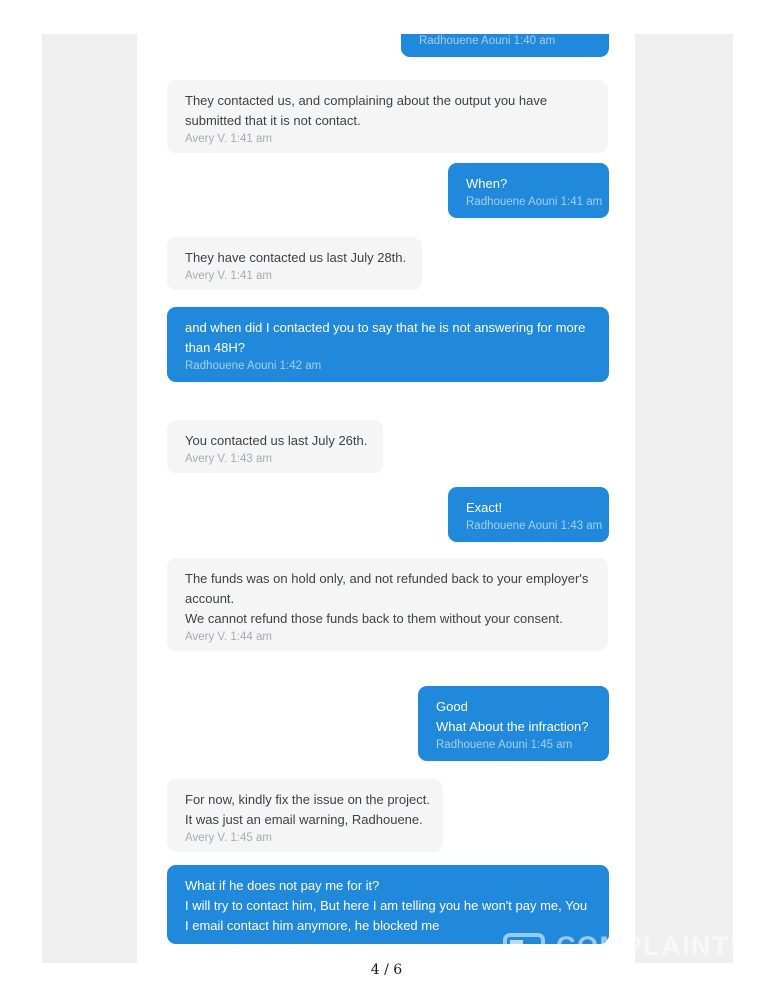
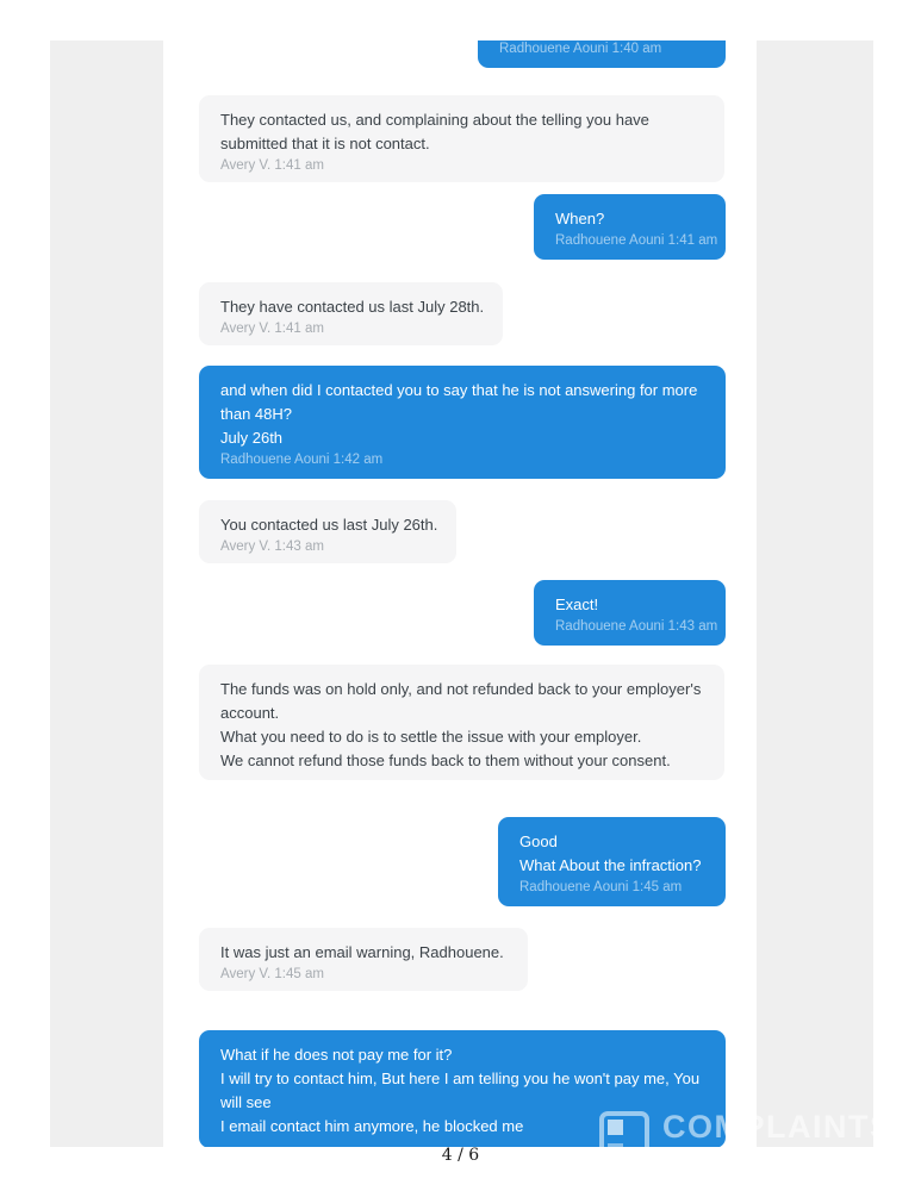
  Radhouene Aouni 1:40 am
- They contacted us, and complaining about the output you have
+ They contacted us, and complaining about the telling you have
  submitted that it is not contact.
  Avery V. 1:41 am
  When?
  Radhouene Aouni 1:41 am
  They have contacted us last July 28th.
  Avery V. 1:41 am
  and when did I contacted you to say that he is not answering for more
  than 48H?
+ July 26th
  Radhouene Aouni 1:42 am
  You contacted us last July 26th.
  Avery V. 1:43 am
  Exact!
  Radhouene Aouni 1:43 am
  The funds was on hold only, and not refunded back to your employer's
  account.
+ What you need to do is to settle the issue with your employer.
  We cannot refund those funds back to them without your consent.
- Avery V. 1:44 am
  Good
  What About the infraction?
  Radhouene Aouni 1:45 am
- For now, kindly fix the issue on the project.
  It was just an email warning, Radhouene.
  Avery V. 1:45 am
  What if he does not pay me for it?
  I will try to contact him, But here I am telling you he won't pay me, You
+ will see
  I email contact him anymore, he blocked me
  COMPLAINT
  4 / 6
